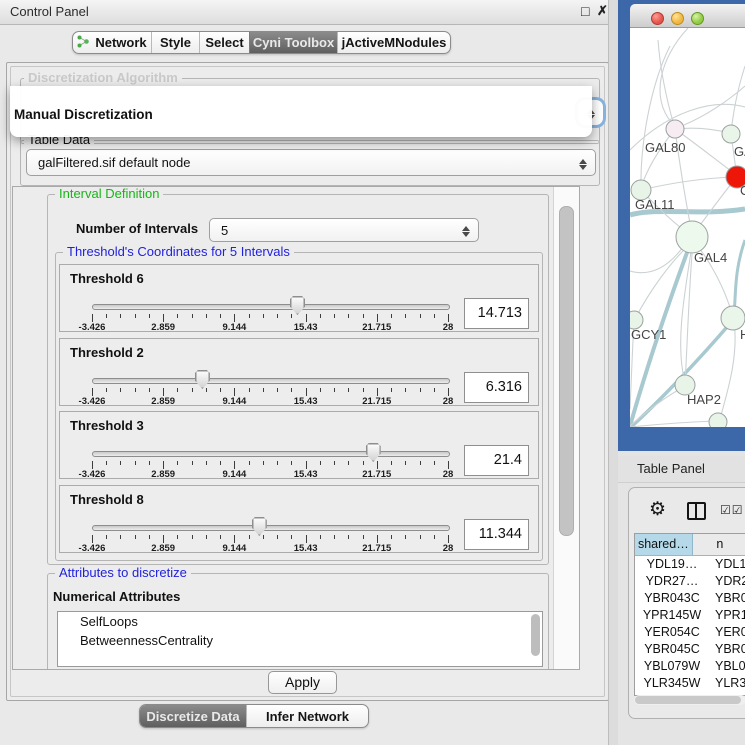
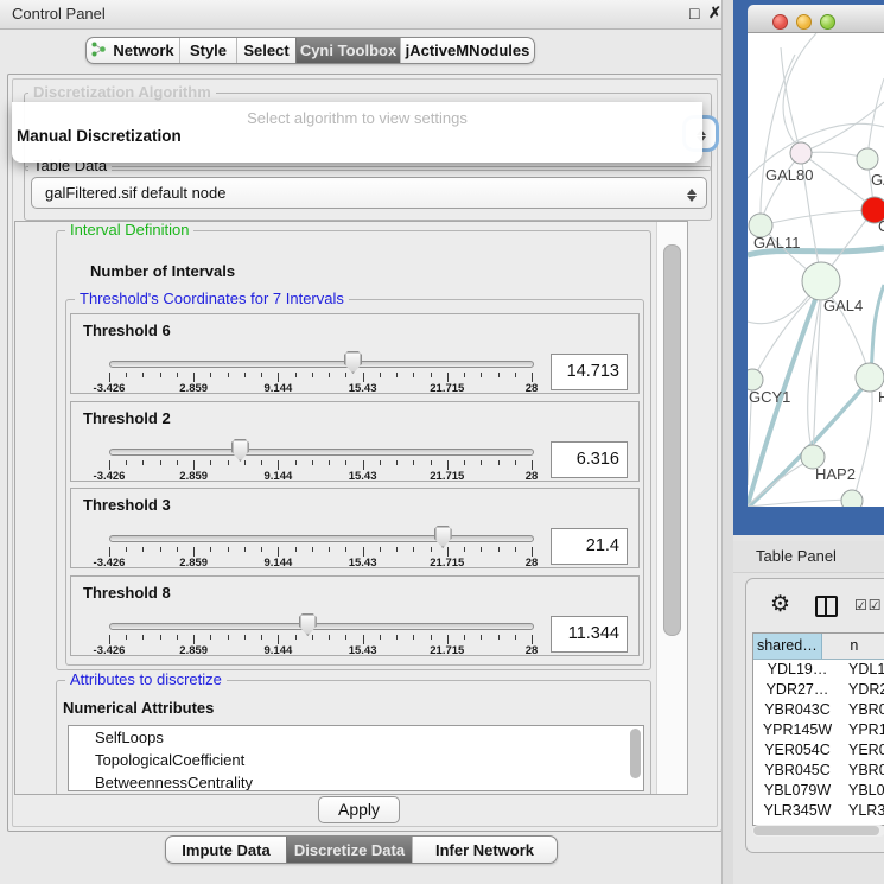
  Control Panel
  □
  ✗
  Network
  Style
  Select
  Cyni Toolbox
  jActiveMNodules
  Discretization Algorithm
+ Select algorithm to view settings
  Manual Discretization
  Table Data
  galFiltered.sif default node
  Interval Definition
  Number of Intervals
- 5
- Threshold's Coordinates for 5 Intervals
+ Threshold's Coordinates for 7 Intervals
  Threshold 6
  -3.426
  2.859
  9.144
  15.43
  21.715
  28
  14.713
  Threshold 2
  -3.426
  2.859
  9.144
  15.43
  21.715
  28
  6.316
  Threshold 3
  -3.426
  2.859
  9.144
  15.43
  21.715
  28
  21.4
  Threshold 8
  -3.426
  2.859
  9.144
  15.43
  21.715
  28
  11.344
  Attributes to discretize
  Numerical Attributes
  SelfLoops
+ TopologicalCoefficient
  BetweennessCentrality
  Apply
+ Impute Data
  Discretize Data
  Infer Network
  GAL80
  GAL11
  GAL4
  GCY1
  HAP2
  Table Panel
  ⚙
  ☑☑
  shared…
  n
  YDL19…
  YDL1
  YDR27…
  YDR
  YBR043C
  YBR0
  YPR145W
  YPR1
  YER054C
  YER0
  YBR045C
  YBR0
  YBL079W
  YBL0
  YLR345W
  YLR3
